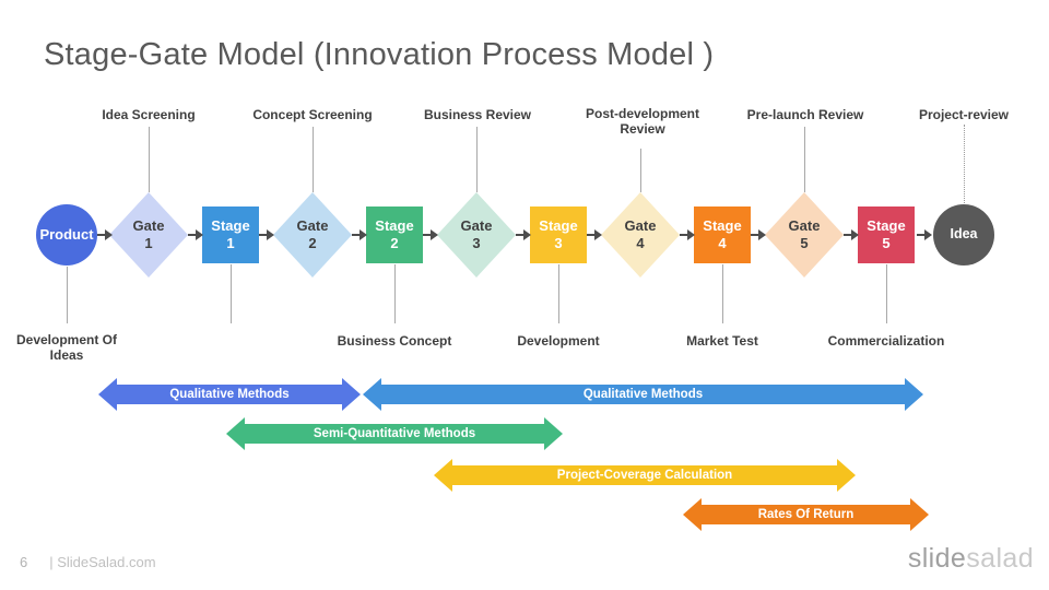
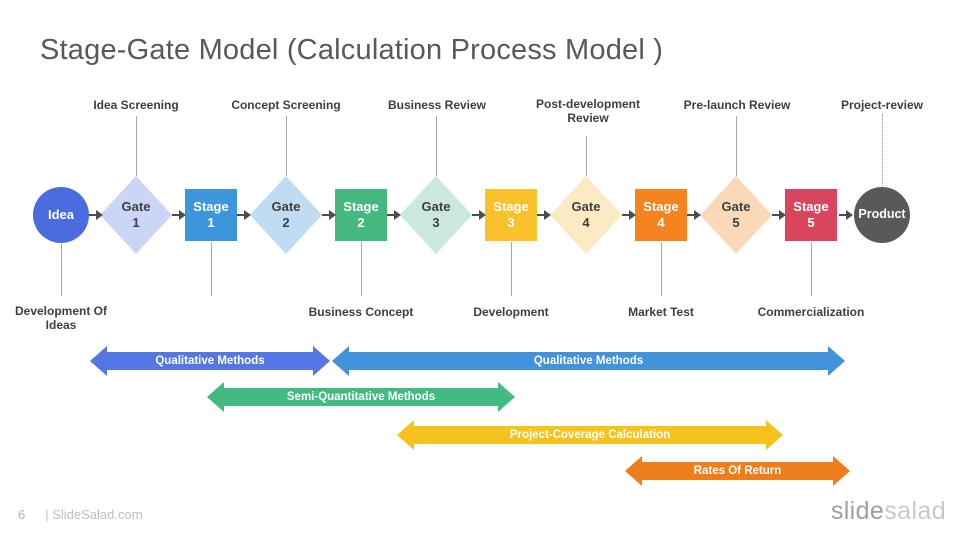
- Stage-Gate Model (Innovation Process Model )
+ Stage-Gate Model (Calculation Process Model )
  Idea Screening
  Concept Screening
  Business Review
  Post-development Review
  Pre-launch Review
  Project-review
- Product
+ Idea
  Gate
  1
  Stage
  1
  Gate
  2
  Stage
  2
  Gate
  3
  Stage
  3
  Gate
  4
  Stage
  4
  Gate
  5
  Stage
  5
- Idea
+ Product
  Development Of Ideas
  Business Concept
  Development
  Market Test
  Commercialization
  Qualitative Methods
  Qualitative Methods
  Semi-Quantitative Methods
  Project-Coverage Calculation
  Rates Of Return
  6
  | SlideSalad.com
  slidesalad
